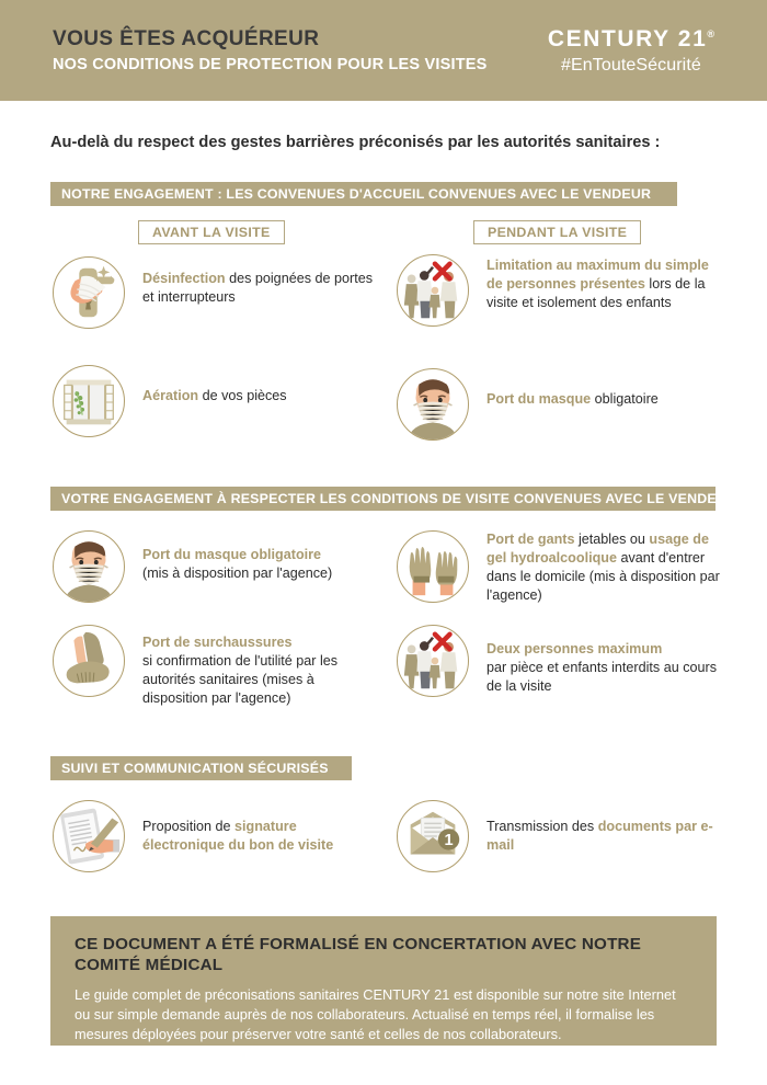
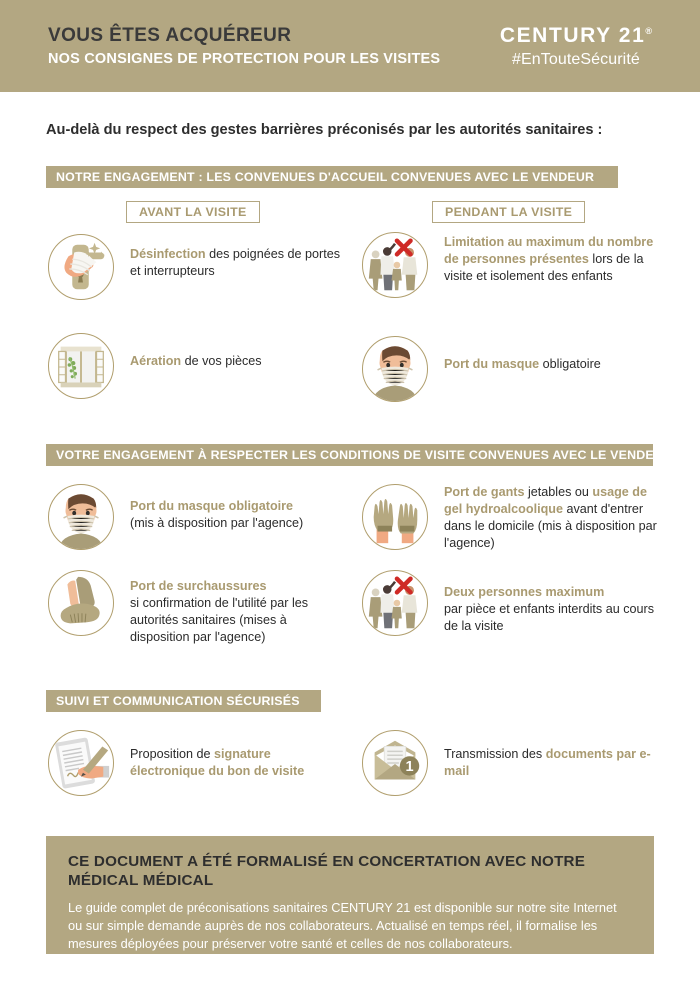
  VOUS ÊTES ACQUÉREUR
- NOS CONDITIONS DE PROTECTION POUR LES VISITES
+ NOS CONSIGNES DE PROTECTION POUR LES VISITES
  CENTURY 21®
  #EnTouteSécurité
  Au-delà du respect des gestes barrières préconisés par les autorités sanitaires :
  NOTRE ENGAGEMENT : LES CONVENUES D'ACCUEIL CONVENUES AVEC LE VENDEUR
  VOTRE ENGAGEMENT À RESPECTER LES CONDITIONS DE VISITE CONVENUES AVEC LE VENDEUR
  SUIVI ET COMMUNICATION SÉCURISÉS
  AVANT LA VISITE
  PENDANT LA VISITE
  Désinfection des poignées de portes et interrupteurs
  Aération de vos pièces
- Limitation au maximum du simple de personnes présentes lors de la visite et isolement des enfants
+ Limitation au maximum du nombre de personnes présentes lors de la visite et isolement des enfants
  Port du masque obligatoire
  Port du masque obligatoire
  (mis à disposition par l'agence)
  Port de surchaussures
  si confirmation de l'utilité par les autorités sanitaires (mises à disposition par l'agence)
  Port de gants jetables ou usage de gel hydroalcoolique avant d'entrer dans le domicile (mis à disposition par l'agence)
  Deux personnes maximum
  par pièce et enfants interdits au cours de la visite
  Proposition de signature électronique du bon de visite
  1
  Transmission des documents par e-mail
- CE DOCUMENT A ÉTÉ FORMALISÉ EN CONCERTATION AVEC NOTRE COMITÉ MÉDICAL
+ CE DOCUMENT A ÉTÉ FORMALISÉ EN CONCERTATION AVEC NOTRE MÉDICAL MÉDICAL
  Le guide complet de préconisations sanitaires CENTURY 21 est disponible sur notre site Internet ou sur simple demande auprès de nos collaborateurs. Actualisé en temps réel, il formalise les mesures déployées pour préserver votre santé et celles de nos collaborateurs.
